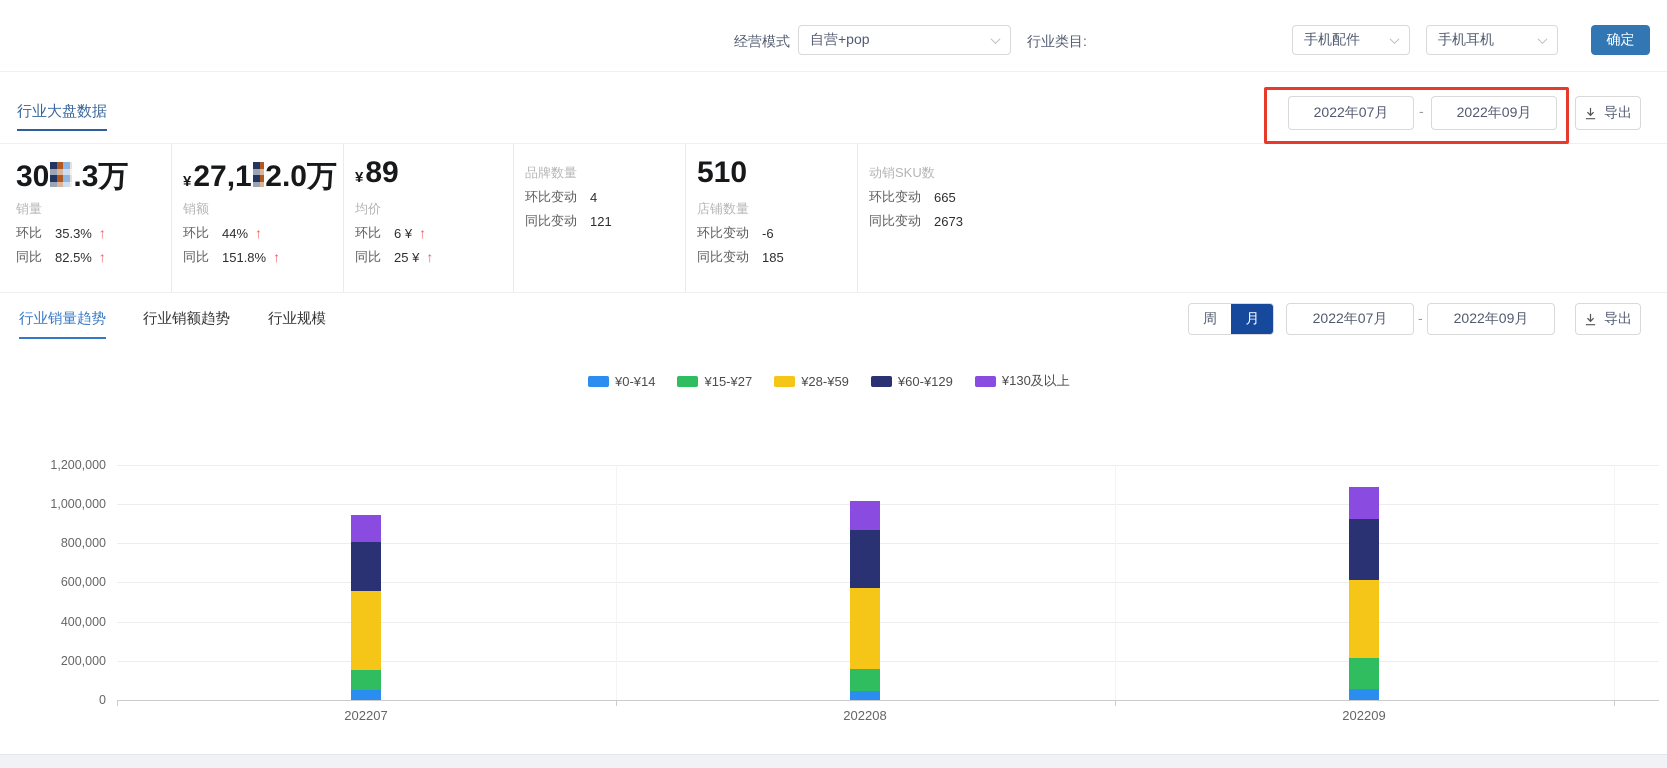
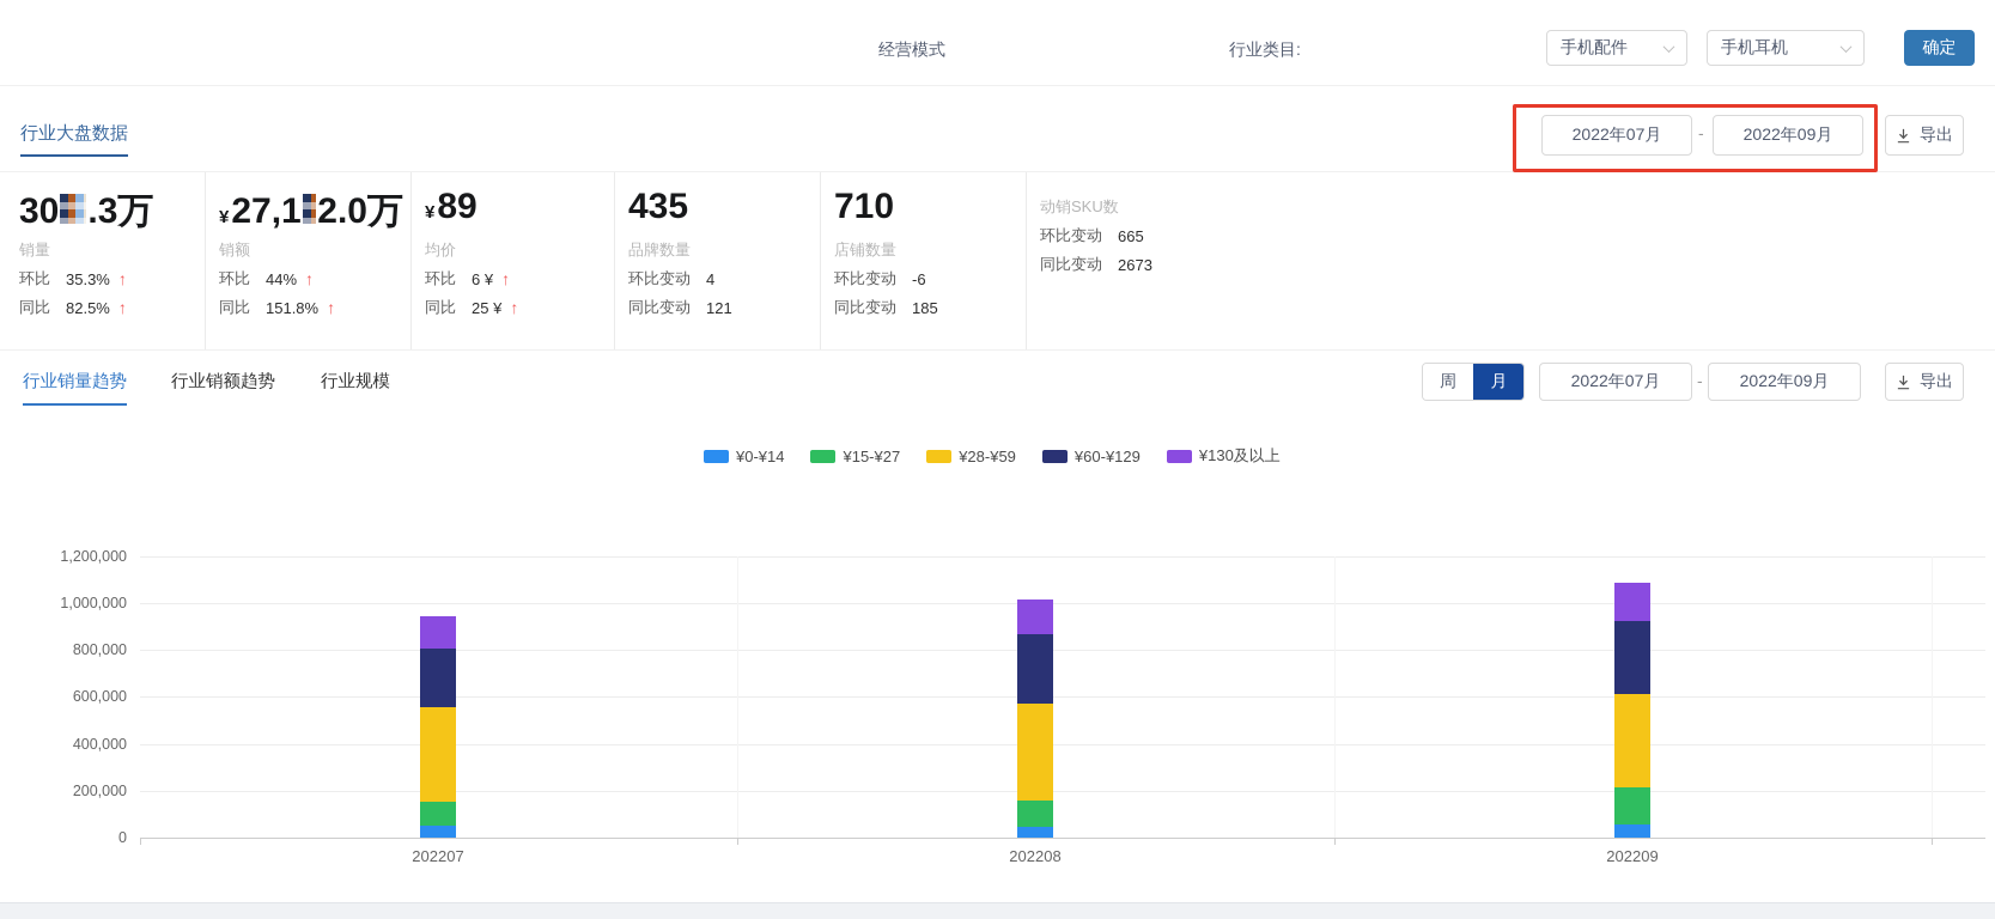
  经营模式
- 自营+pop
  行业类目:
  手机配件
  手机耳机
  确定
  行业大盘数据
  2022年07月
  -
  2022年09月
  导出
  30
  .3万
  销量
  环比
  35.3%
  ↑
  同比
  82.5%
  ↑
  ¥
  27,1
  2.0万
  销额
  环比
  44%
  ↑
  同比
  151.8%
  ↑
  ¥
  89
  均价
  环比
  6 ¥
  ↑
  同比
  25 ¥
  ↑
+ 435
  品牌数量
  环比变动
  4
  同比变动
  121
- 510
+ 710
  店铺数量
  环比变动
  -6
  同比变动
  185
  动销SKU数
  环比变动
  665
  同比变动
  2673
  行业销量趋势
  行业销额趋势
  行业规模
  周
  月
  2022年07月
  -
  2022年09月
  导出
  ¥0-¥14
  ¥15-¥27
  ¥28-¥59
  ¥60-¥129
  ¥130及以上
  0
  200,000
  400,000
  600,000
  800,000
  1,000,000
  1,200,000
  202207
  202208
  202209
